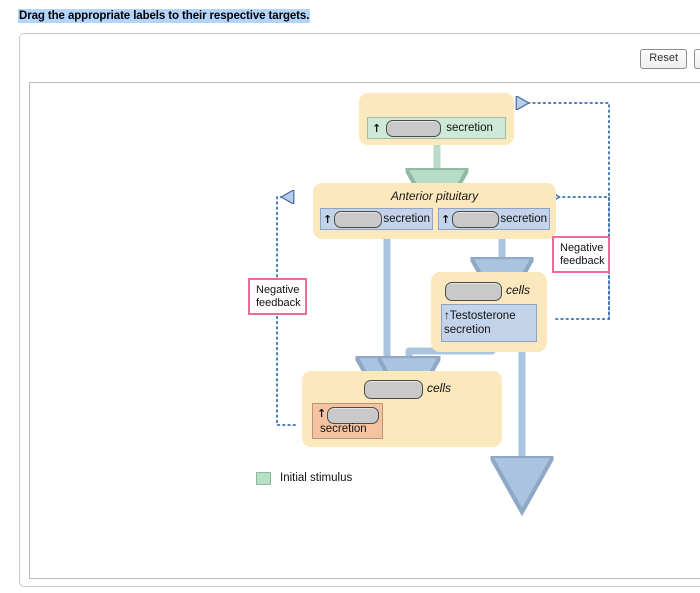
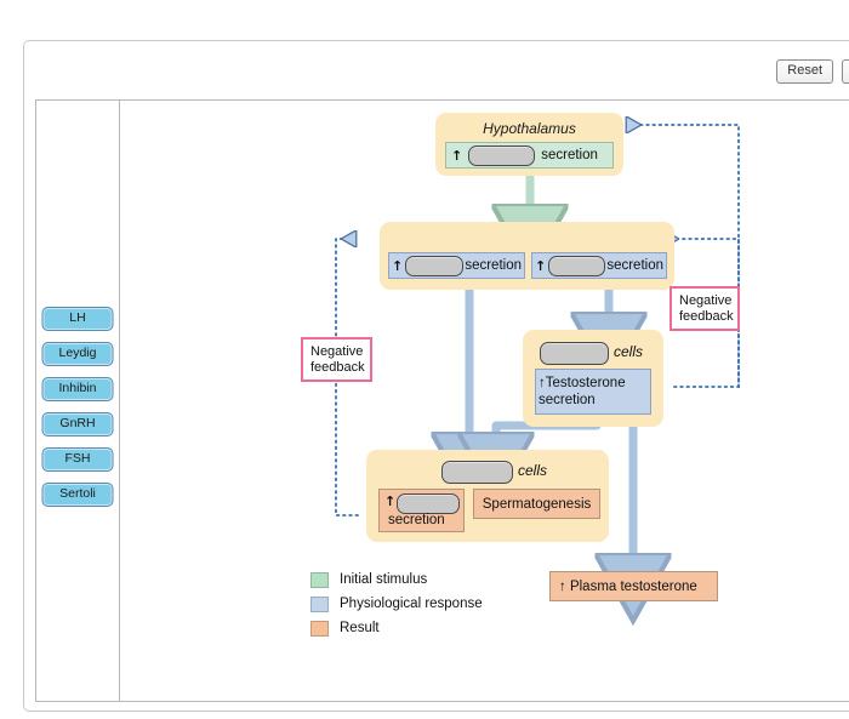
- Drag the appropriate labels to their respective targets.
  Reset
+ LH
+ Leydig
+ Inhibin
+ GnRH
+ FSH
+ Sertoli
+ Hypothalamus
  ↑
  secretion
- Anterior pituitary
  ↑
  secretion
  ↑
  secretion
  cells
  ↑Testosterone
  secretion
  cells
  ↑
  secretion
+ Spermatogenesis
+ ↑ Plasma testosterone
  Negative
  feedback
  Negative
  feedback
  Initial stimulus
+ Physiological response
+ Result
